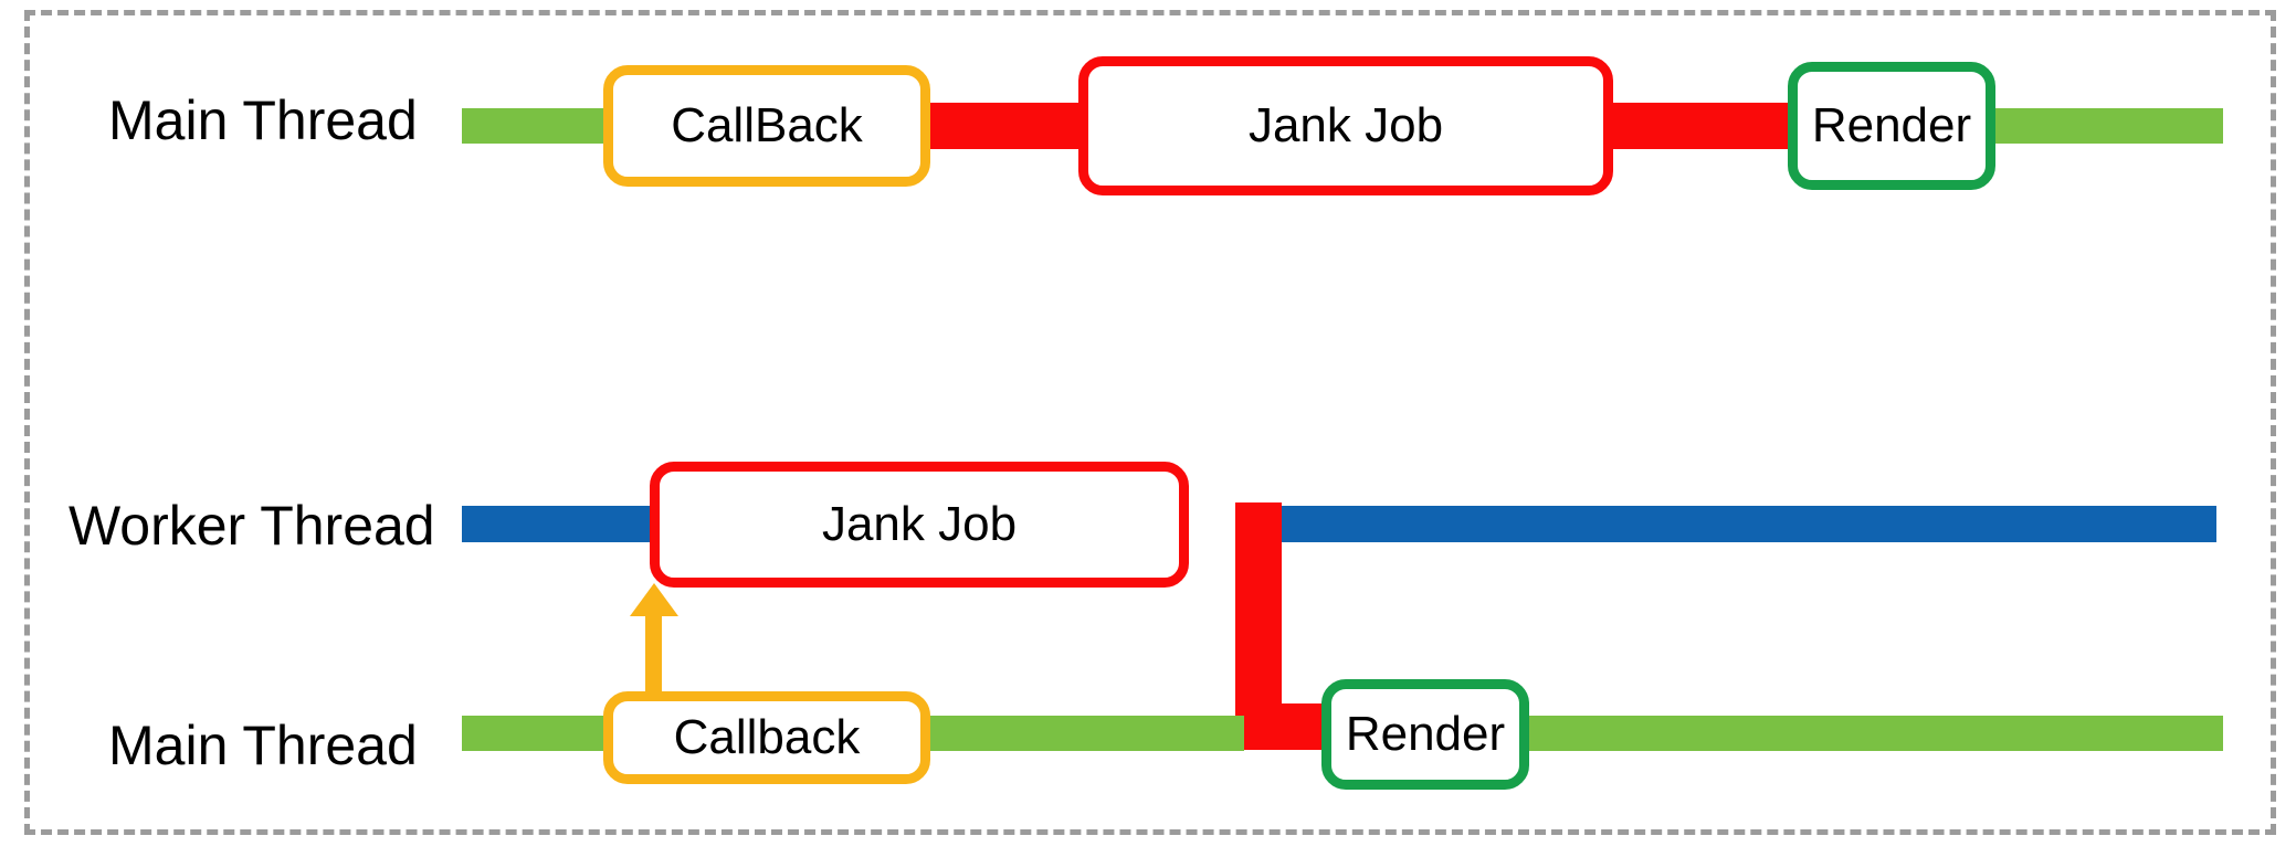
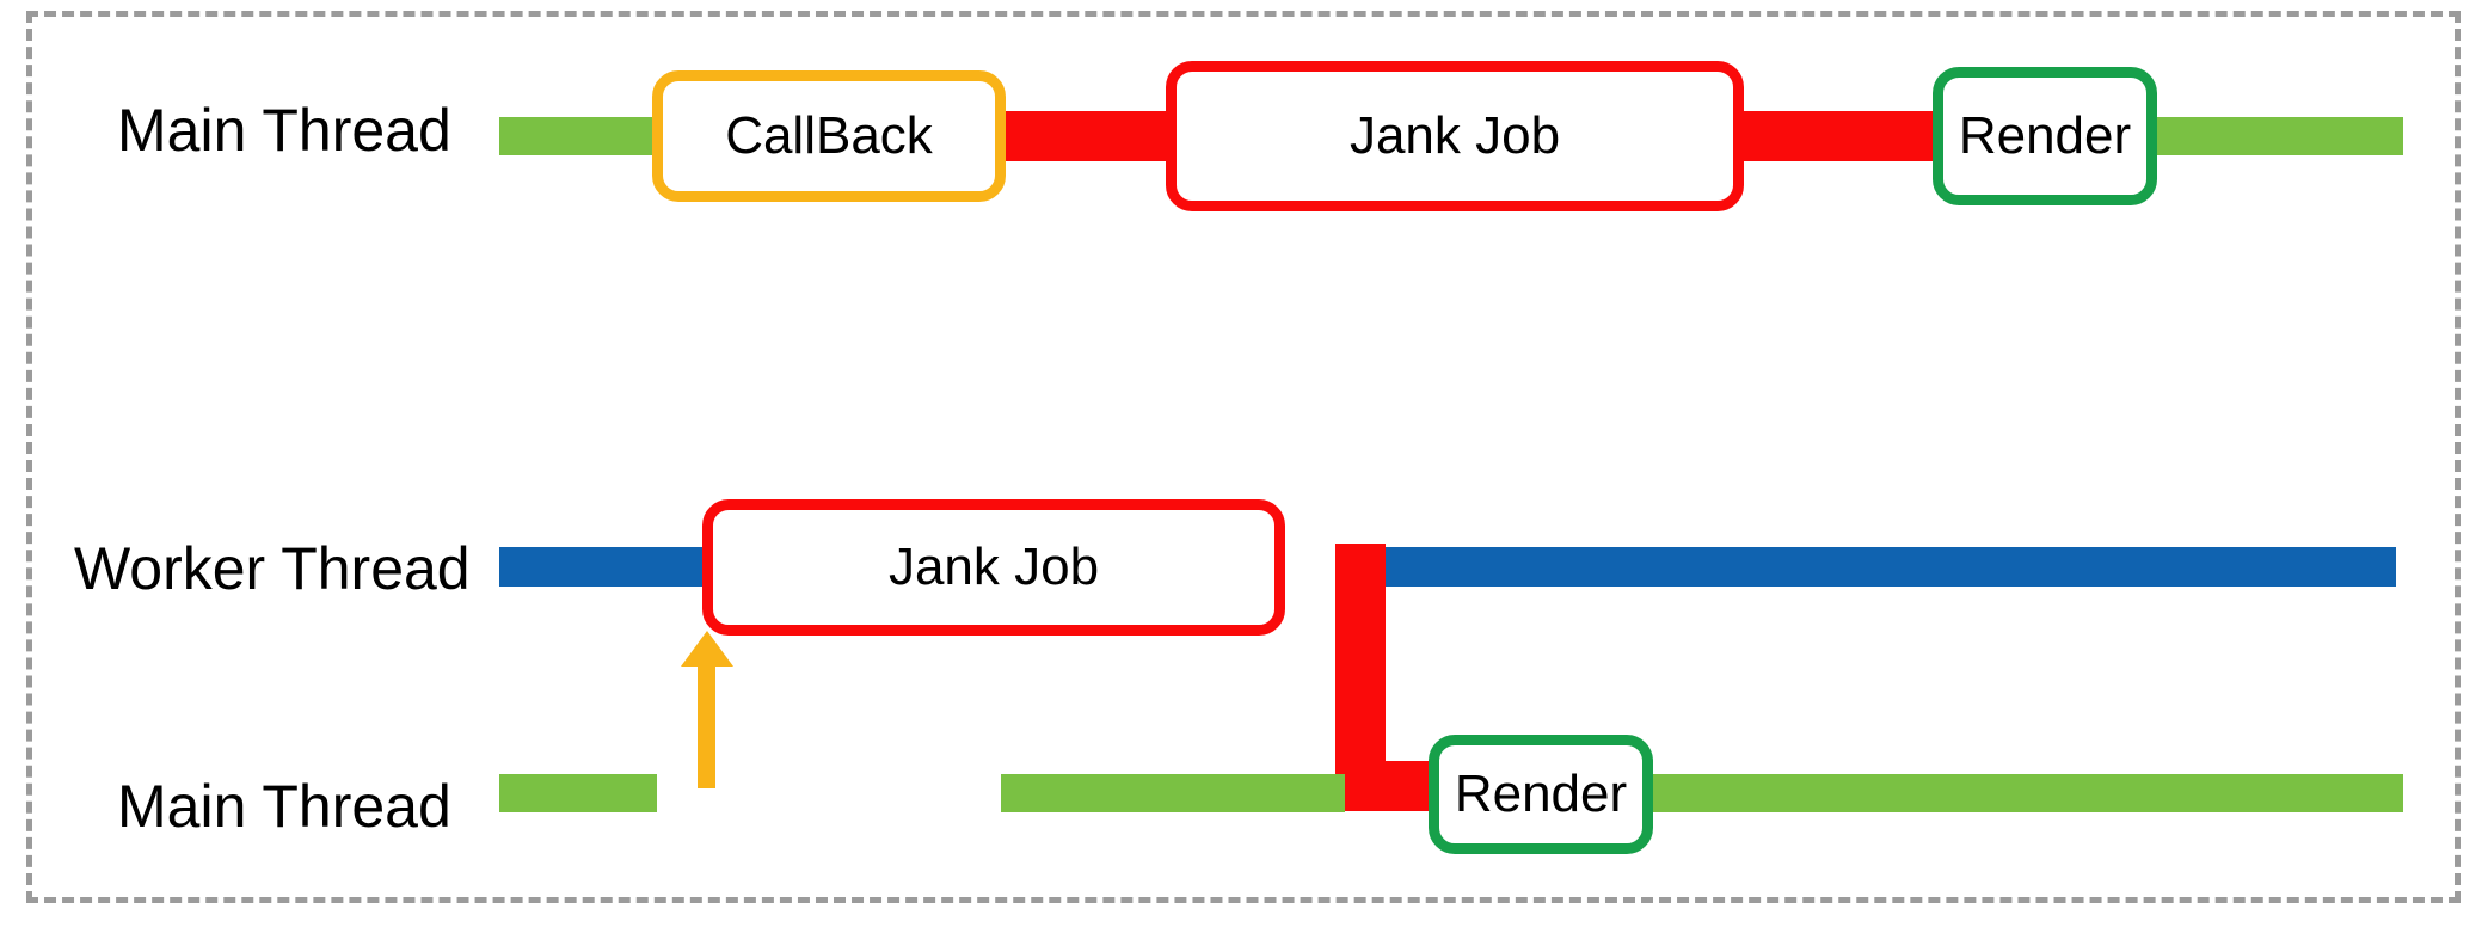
  Main Thread
  CallBack
  Jank Job
  Render
  Worker Thread
  Jank Job
  Main Thread
- Callback
  Render
